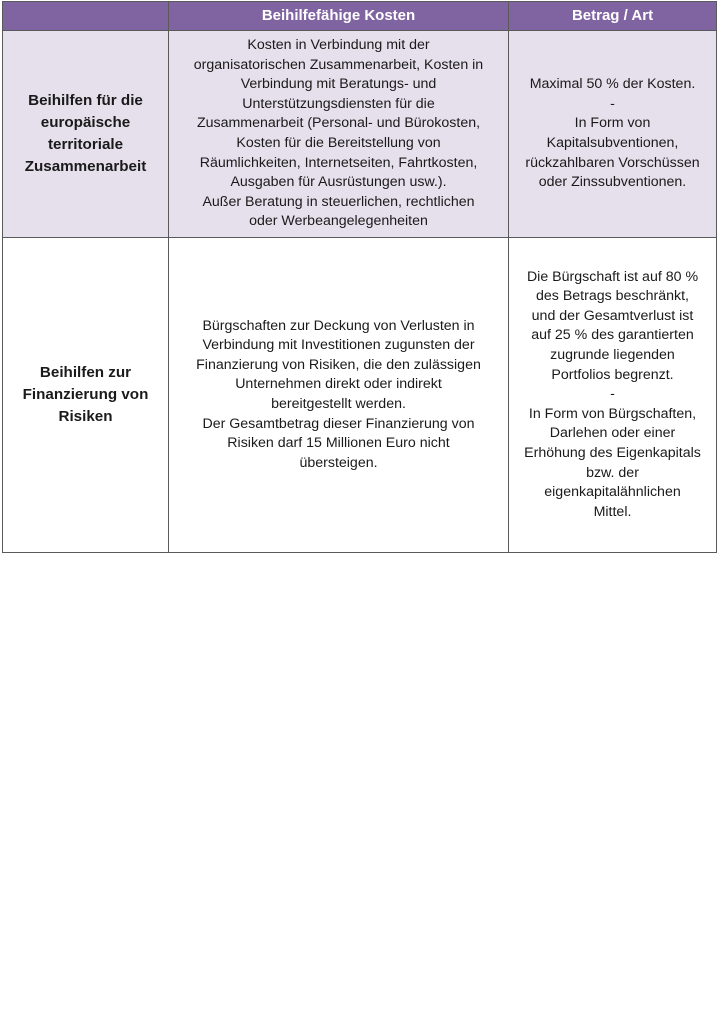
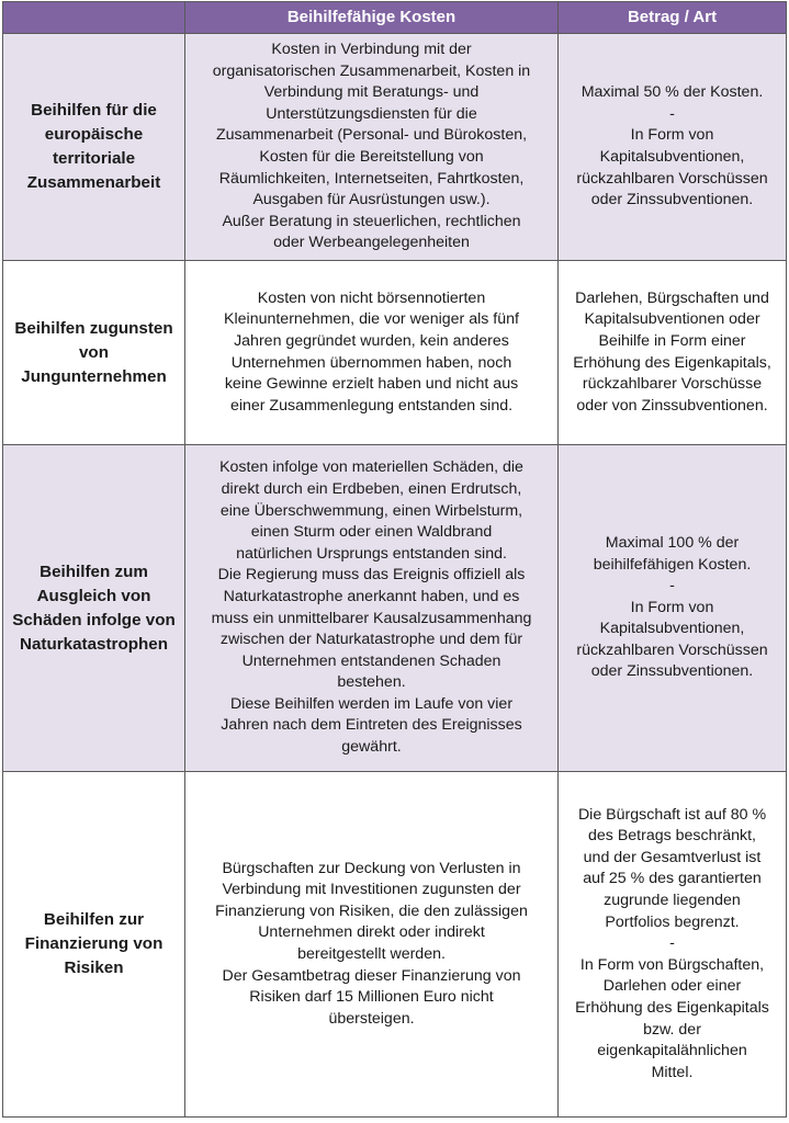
  	Beihilfefähige Kosten	Betrag / Art
  Beihilfen für dieeuropäischeterritorialeZusammenarbeit	Kosten in Verbindung mit derorganisatorischen Zusammenarbeit, Kosten inVerbindung mit Beratungs- undUnterstützungsdiensten für dieZusammenarbeit (Personal- und Bürokosten,Kosten für die Bereitstellung vonRäumlichkeiten, Internetseiten, Fahrtkosten,Ausgaben für Ausrüstungen usw.).Außer Beratung in steuerlichen, rechtlichenoder Werbeangelegenheiten	Maximal 50 % der Kosten.-In Form vonKapitalsubventionen,rückzahlbaren Vorschüssenoder Zinssubventionen.
+ Beihilfen zugunstenvonJungunternehmen	Kosten von nicht börsennotiertenKleinunternehmen, die vor weniger als fünfJahren gegründet wurden, kein anderesUnternehmen übernommen haben, nochkeine Gewinne erzielt haben und nicht auseiner Zusammenlegung entstanden sind.	Darlehen, Bürgschaften undKapitalsubventionen oderBeihilfe in Form einerErhöhung des Eigenkapitals,rückzahlbarer Vorschüsseoder von Zinssubventionen.
+ Beihilfen zumAusgleich vonSchäden infolge vonNaturkatastrophen	Kosten infolge von materiellen Schäden, diedirekt durch ein Erdbeben, einen Erdrutsch,eine Überschwemmung, einen Wirbelsturm,einen Sturm oder einen Waldbrandnatürlichen Ursprungs entstanden sind.Die Regierung muss das Ereignis offiziell alsNaturkatastrophe anerkannt haben, und esmuss ein unmittelbarer Kausalzusammenhangzwischen der Naturkatastrophe und dem fürUnternehmen entstandenen Schadenbestehen.Diese Beihilfen werden im Laufe von vierJahren nach dem Eintreten des Ereignissesgewährt.	Maximal 100 % derbeihilfefähigen Kosten.-In Form vonKapitalsubventionen,rückzahlbaren Vorschüssenoder Zinssubventionen.
  Beihilfen zurFinanzierung vonRisiken	Bürgschaften zur Deckung von Verlusten inVerbindung mit Investitionen zugunsten derFinanzierung von Risiken, die den zulässigenUnternehmen direkt oder indirektbereitgestellt werden.Der Gesamtbetrag dieser Finanzierung vonRisiken darf 15 Millionen Euro nichtübersteigen.	Die Bürgschaft ist auf 80 %des Betrags beschränkt,und der Gesamtverlust istauf 25 % des garantiertenzugrunde liegendenPortfolios begrenzt.-In Form von Bürgschaften,Darlehen oder einerErhöhung des Eigenkapitalsbzw. dereigenkapitalähnlichenMittel.
